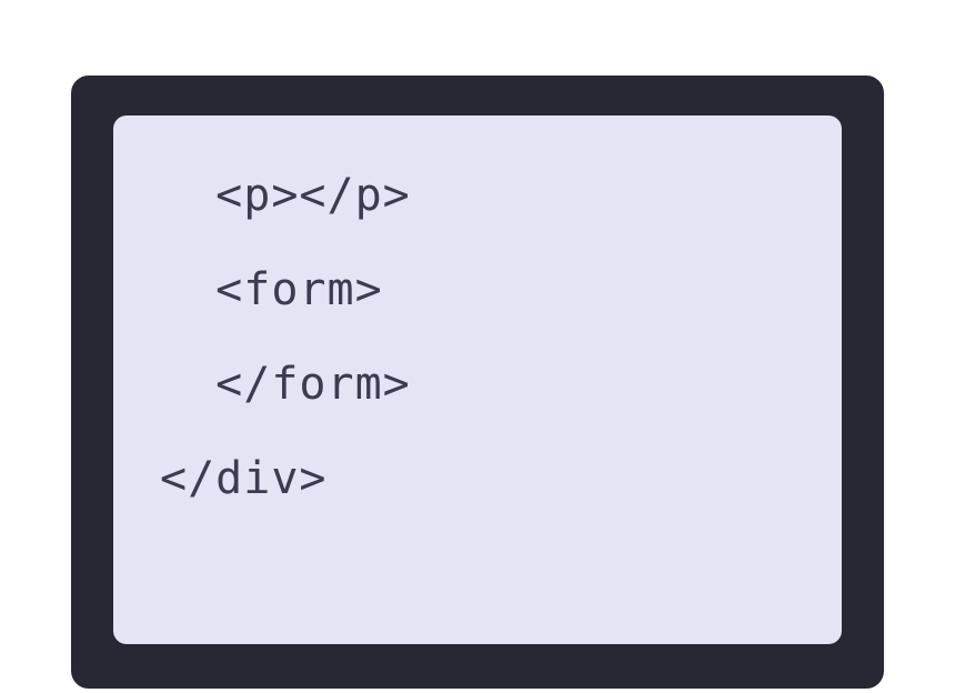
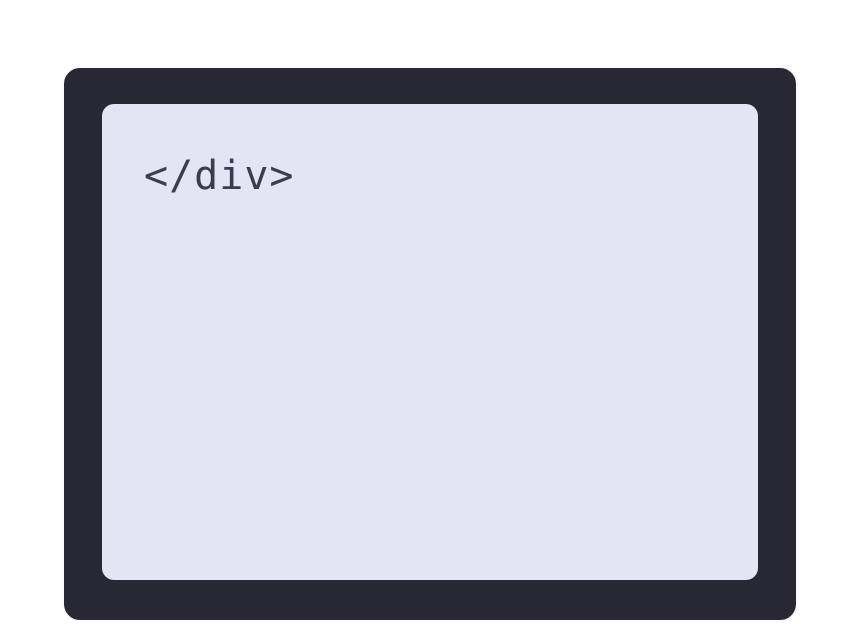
- <p></p>
- <form>
- </form>
  </div>
